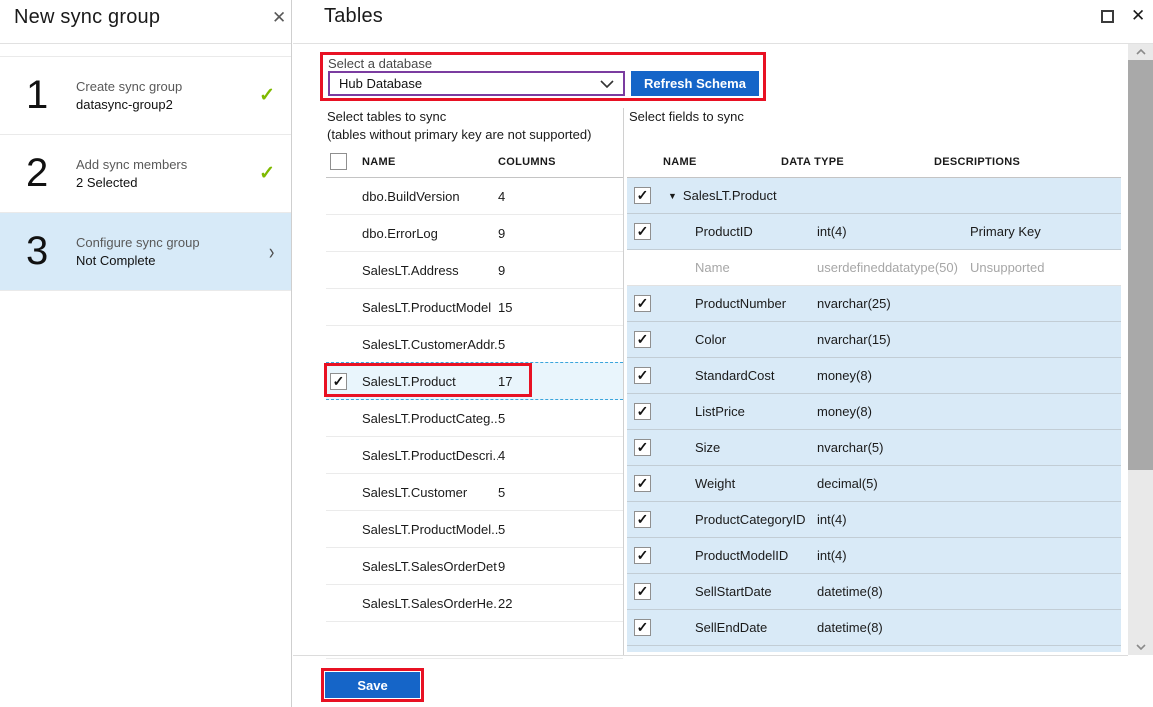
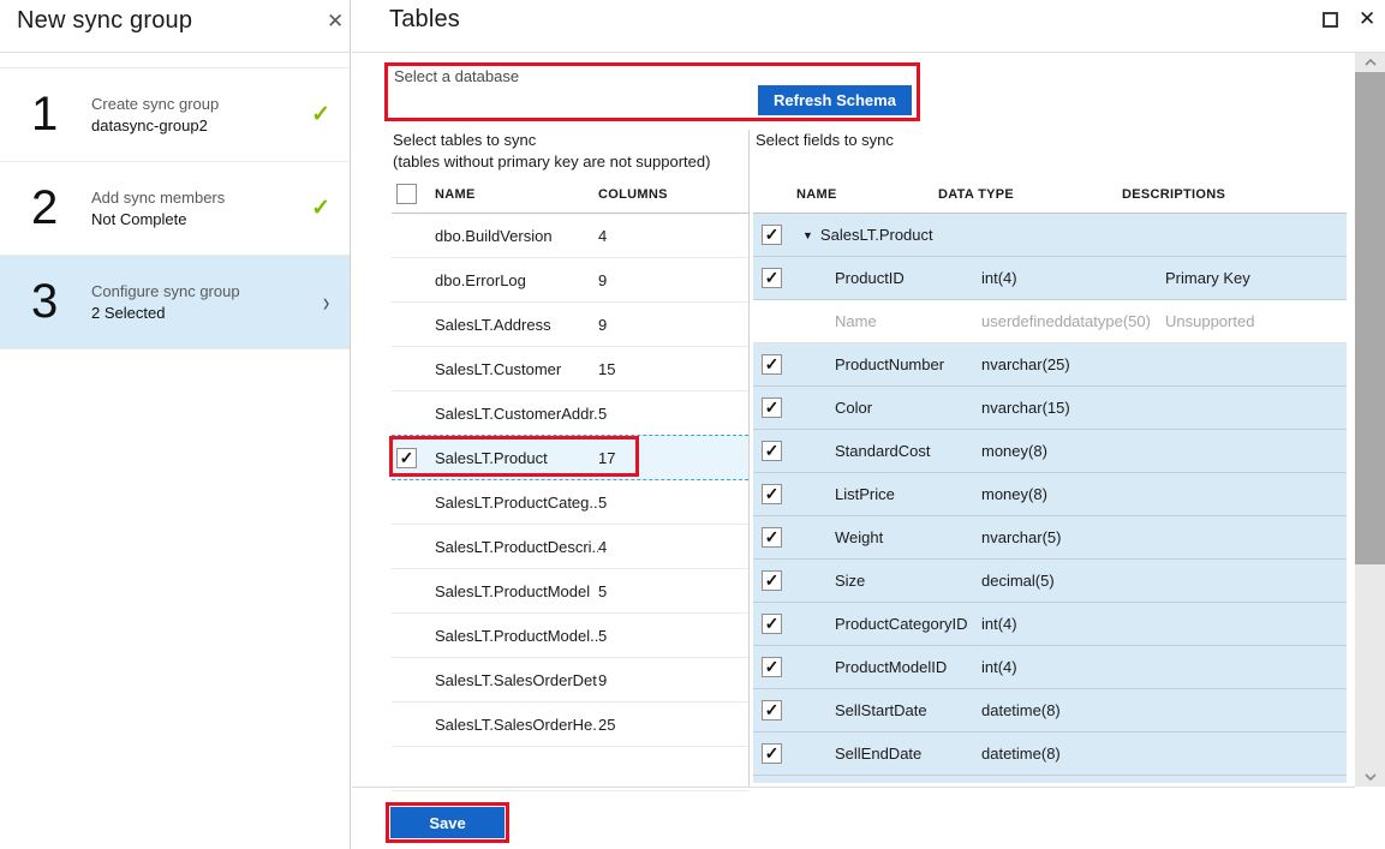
  New sync group
  ✕
  1
  Create sync group
  datasync-group2
  ✓
  2
  Add sync members
- 2 Selected
+ Not Complete
  ✓
  3
  Configure sync group
- Not Complete
+ 2 Selected
  ›
  Tables
  ✕
  Select a database
- Hub Database
  Refresh Schema
  Select tables to sync
  (tables without primary key are not supported)
  Select fields to sync
  NAME
  COLUMNS
  dbo.BuildVersion
  4
  dbo.ErrorLog
  9
  SalesLT.Address
  9
- SalesLT.ProductModel
+ SalesLT.Customer
  15
  SalesLT.CustomerAddr.
  5
  ✓
  SalesLT.Product
  17
  SalesLT.ProductCateg..
  5
  SalesLT.ProductDescri..
  4
- SalesLT.Customer
+ SalesLT.ProductModel
  5
  SalesLT.ProductModel..
  5
  SalesLT.SalesOrderDet
  9
  SalesLT.SalesOrderHe.
- 22
+ 25
  NAME
  DATA TYPE
  DESCRIPTIONS
  ✓
  ▼ SalesLT.Product
  ✓
  ProductID
  int(4)
  Primary Key
  Name
  userdefineddatatype(50)
  Unsupported
  ✓
  ProductNumber
  nvarchar(25)
  ✓
  Color
  nvarchar(15)
  ✓
  StandardCost
  money(8)
  ✓
  ListPrice
  money(8)
  ✓
- Size
+ Weight
  nvarchar(5)
  ✓
- Weight
+ Size
  decimal(5)
  ✓
  ProductCategoryID
  int(4)
  ✓
  ProductModelID
  int(4)
  ✓
  SellStartDate
  datetime(8)
  ✓
  SellEndDate
  datetime(8)
  Save
